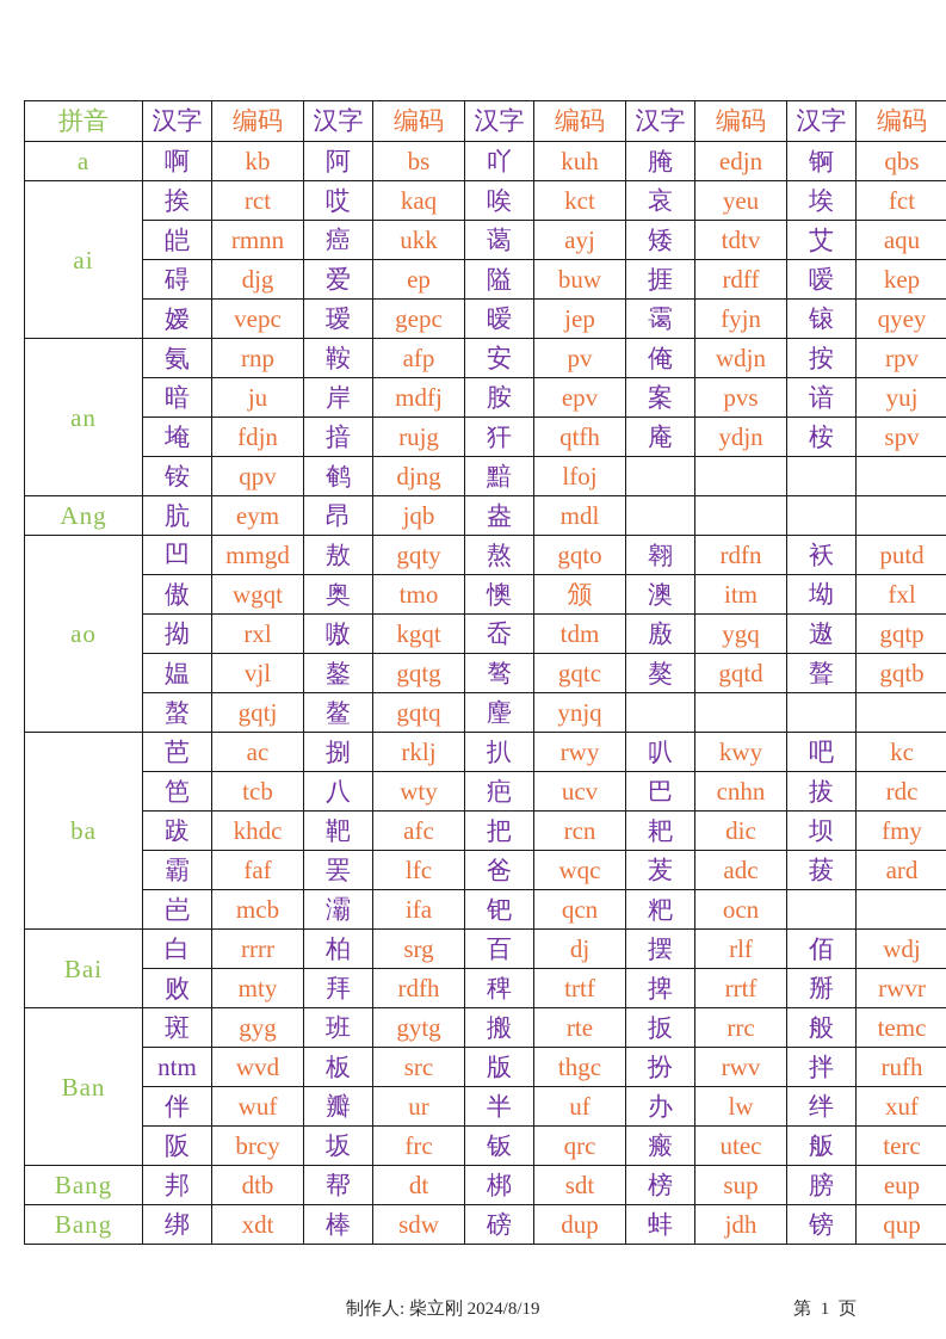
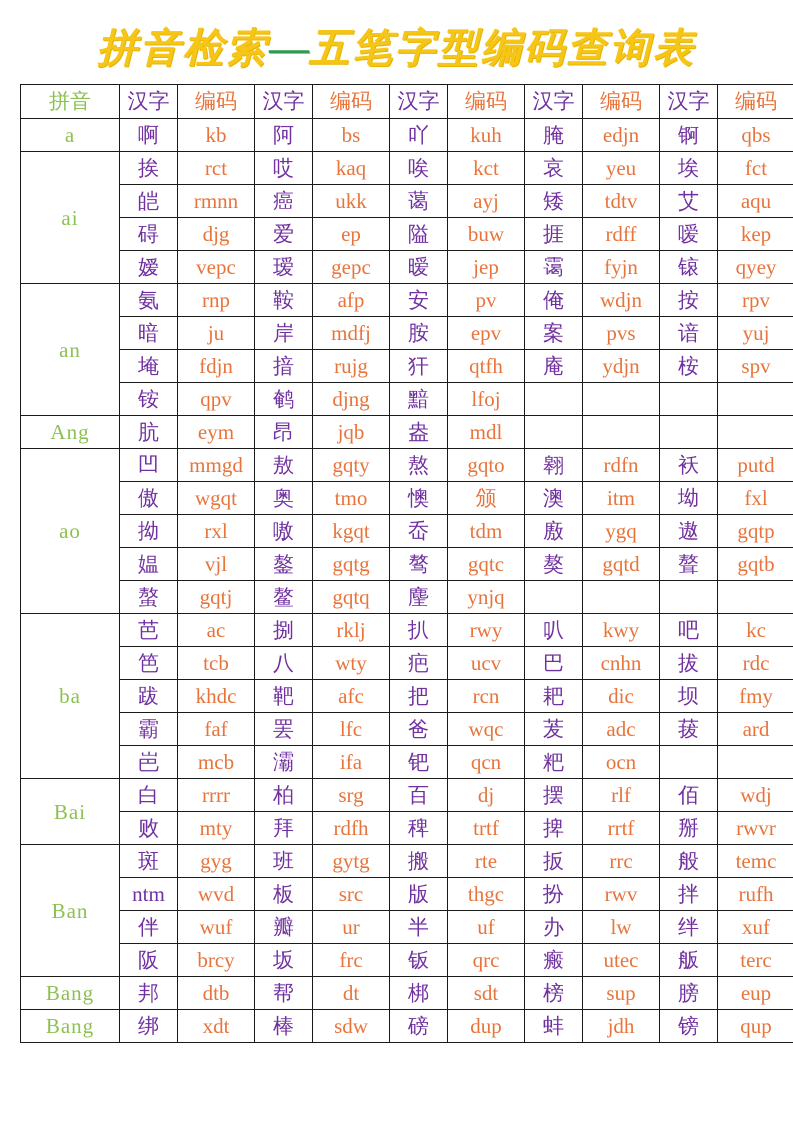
+ 拼音检索—五笔字型编码查询表
  拼音	汉字	编码	汉字	编码	汉字	编码	汉字	编码	汉字	编码
  a	啊	kb	阿	bs	吖	kuh	腌	edjn	锕	qbs
  ai	挨	rct	哎	kaq	唉	kct	哀	yeu	埃	fct
  皑	rmnn	癌	ukk	蔼	ayj	矮	tdtv	艾	aqu
  碍	djg	爱	ep	隘	buw	捱	rdff	嗳	kep
  嫒	vepc	瑷	gepc	暧	jep	霭	fyjn	锿	qyey
  an	氨	rnp	鞍	afp	安	pv	俺	wdjn	按	rpv
  暗	ju	岸	mdfj	胺	epv	案	pvs	谙	yuj
  埯	fdjn	揞	rujg	犴	qtfh	庵	ydjn	桉	spv
  铵	qpv	鹌	djng	黯	lfoj
  Ang	肮	eym	昂	jqb	盎	mdl
  ao	凹	mmgd	敖	gqty	熬	gqto	翱	rdfn	袄	putd
  傲	wgqt	奥	tmo	懊	颁	澳	itm	坳	fxl
  拗	rxl	嗷	kgqt	岙	tdm	廒	ygq	遨	gqtp
  媪	vjl	鏊	gqtg	骜	gqtc	獒	gqtd	聱	gqtb
  螯	gqtj	鳌	gqtq	麈	ynjq
  ba	芭	ac	捌	rklj	扒	rwy	叭	kwy	吧	kc
  笆	tcb	八	wty	疤	ucv	巴	cnhn	拔	rdc
  跋	khdc	靶	afc	把	rcn	耙	dic	坝	fmy
  霸	faf	罢	lfc	爸	wqc	茇	adc	菝	ard
  岜	mcb	灞	ifa	钯	qcn	粑	ocn
  Bai	白	rrrr	柏	srg	百	dj	摆	rlf	佰	wdj
  败	mty	拜	rdfh	稗	trtf	捭	rrtf	掰	rwvr
  Ban	斑	gyg	班	gytg	搬	rte	扳	rrc	般	temc
  ntm	wvd	板	src	版	thgc	扮	rwv	拌	rufh
  伴	wuf	瓣	ur	半	uf	办	lw	绊	xuf
  阪	brcy	坂	frc	钣	qrc	瘢	utec	舨	terc
  Bang	邦	dtb	帮	dt	梆	sdt	榜	sup	膀	eup
  Bang	绑	xdt	棒	sdw	磅	dup	蚌	jdh	镑	qup
- 制作人: 柴立刚 2024/8/19
- 第 1 页
